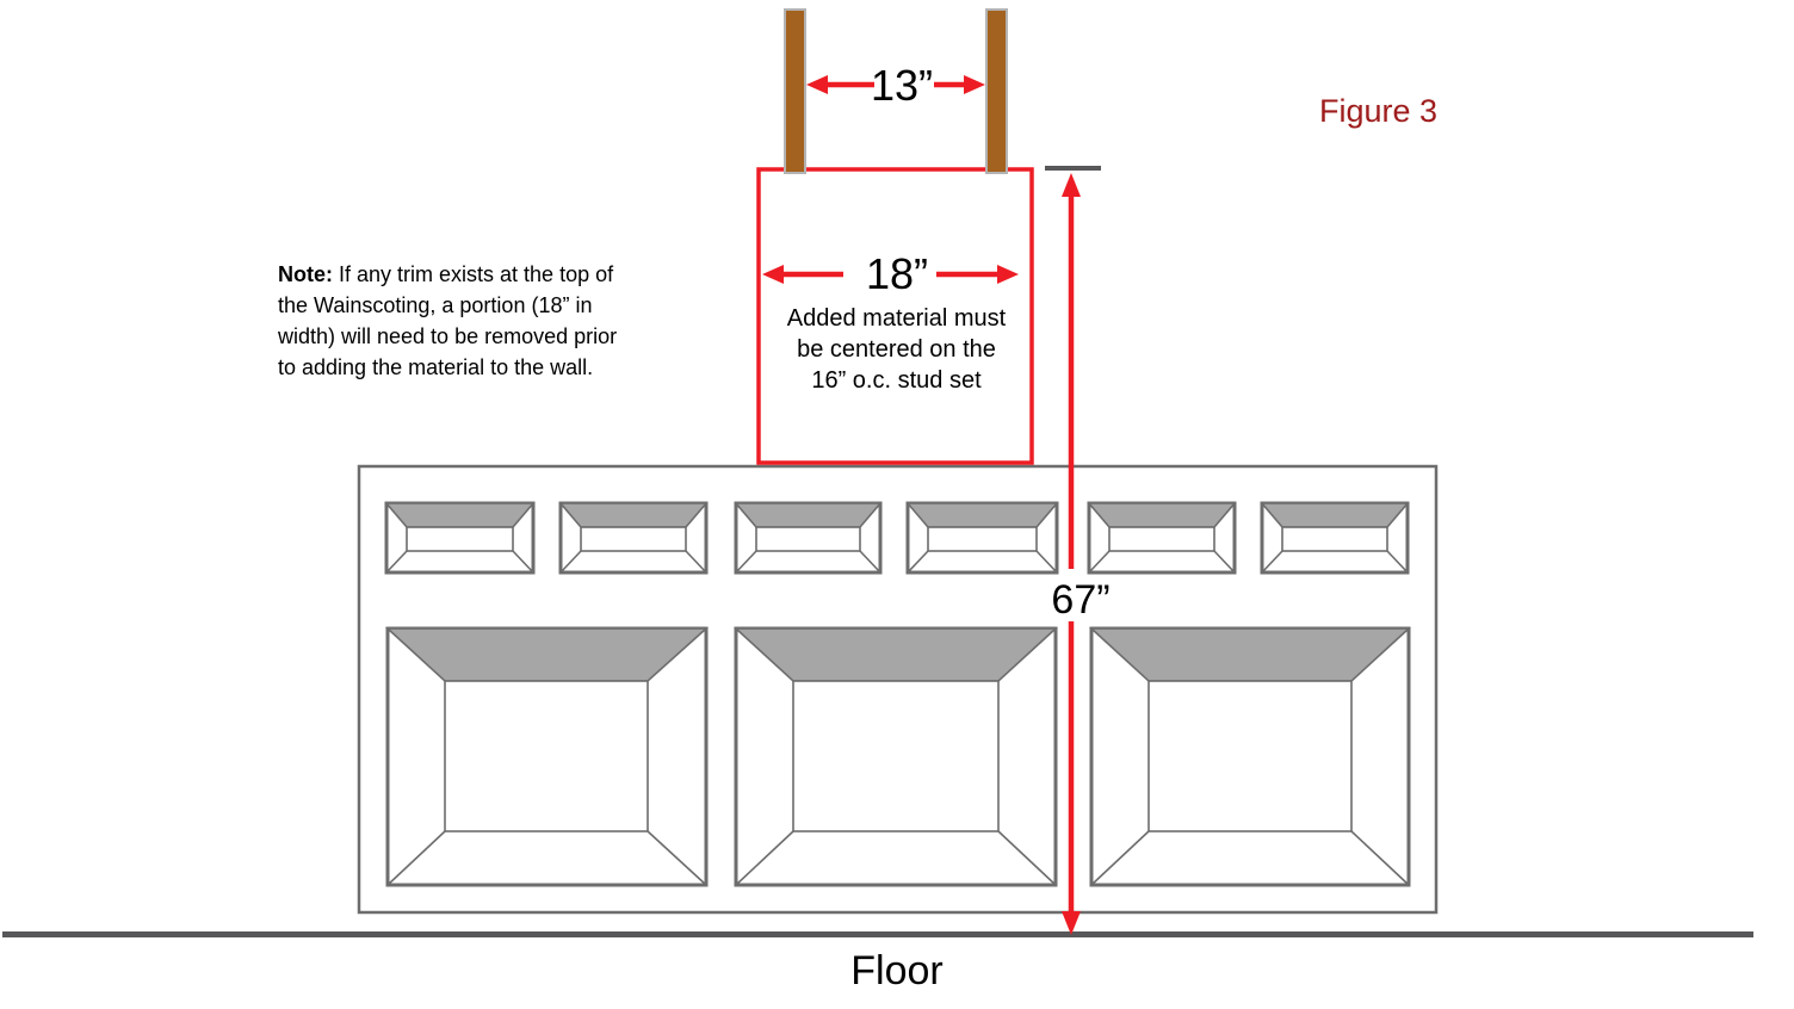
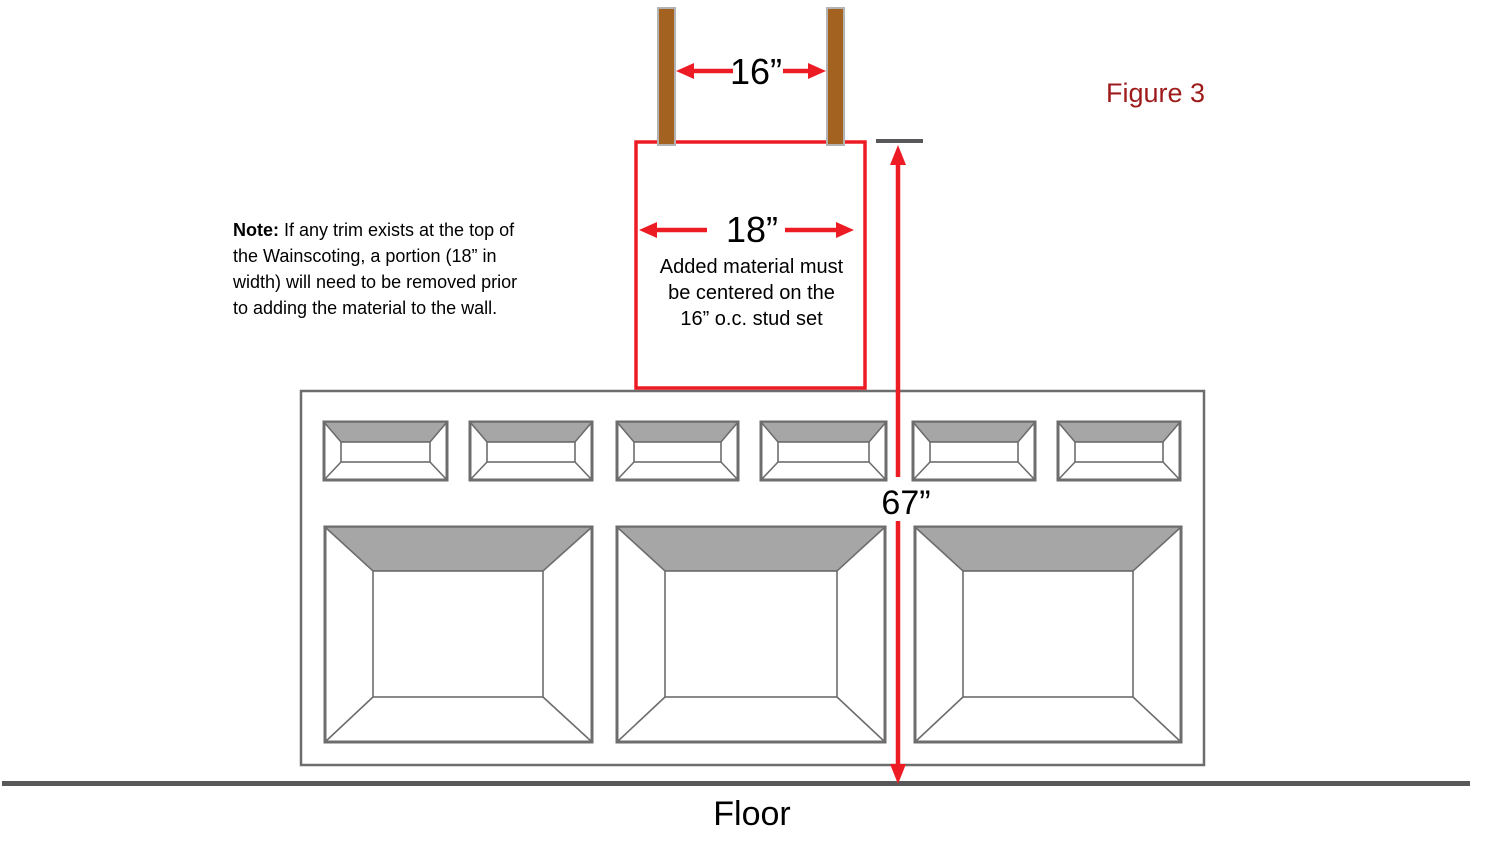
  Note: If any trim exists at the top of
  the Wainscoting, a portion (18” in
  width) will need to be removed prior
  to adding the material to the wall.
- 13”
+ 16”
  18”
  Added material must
  be centered on the
  16” o.c. stud set
  67”
  Figure 3
  Floor
